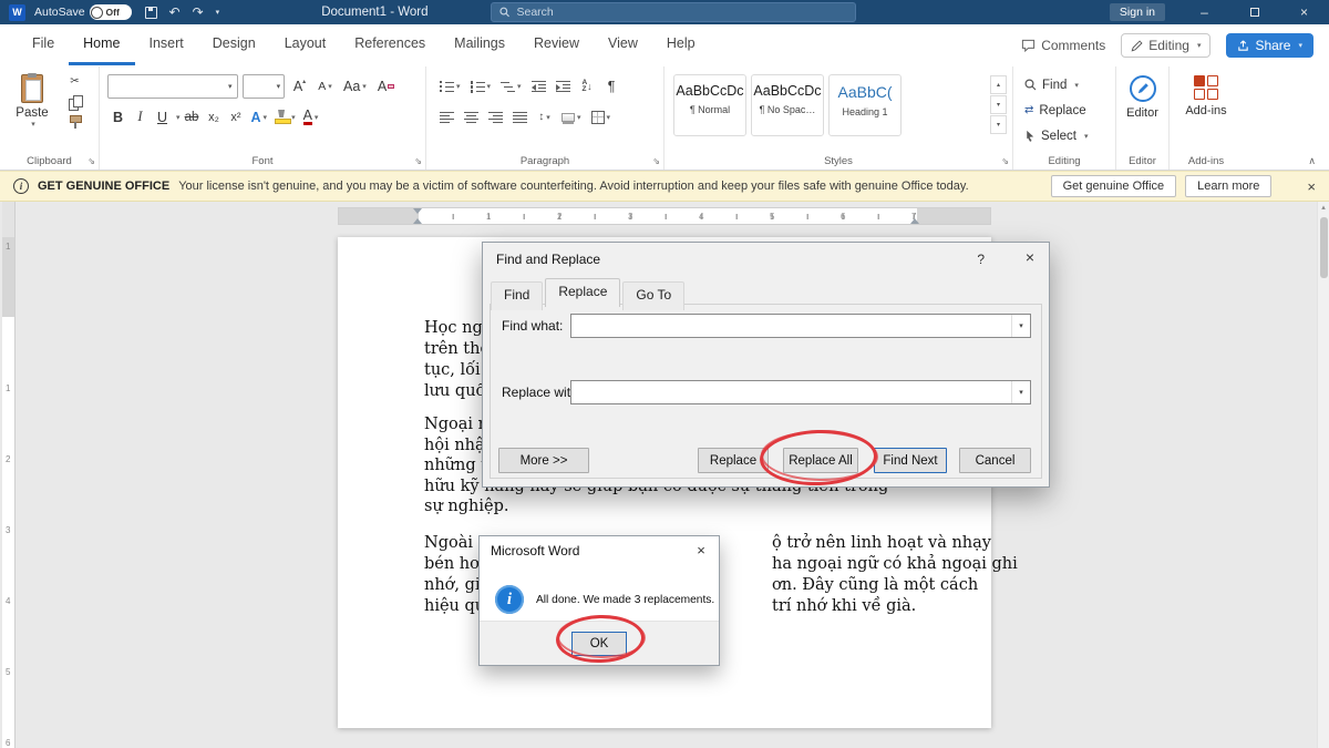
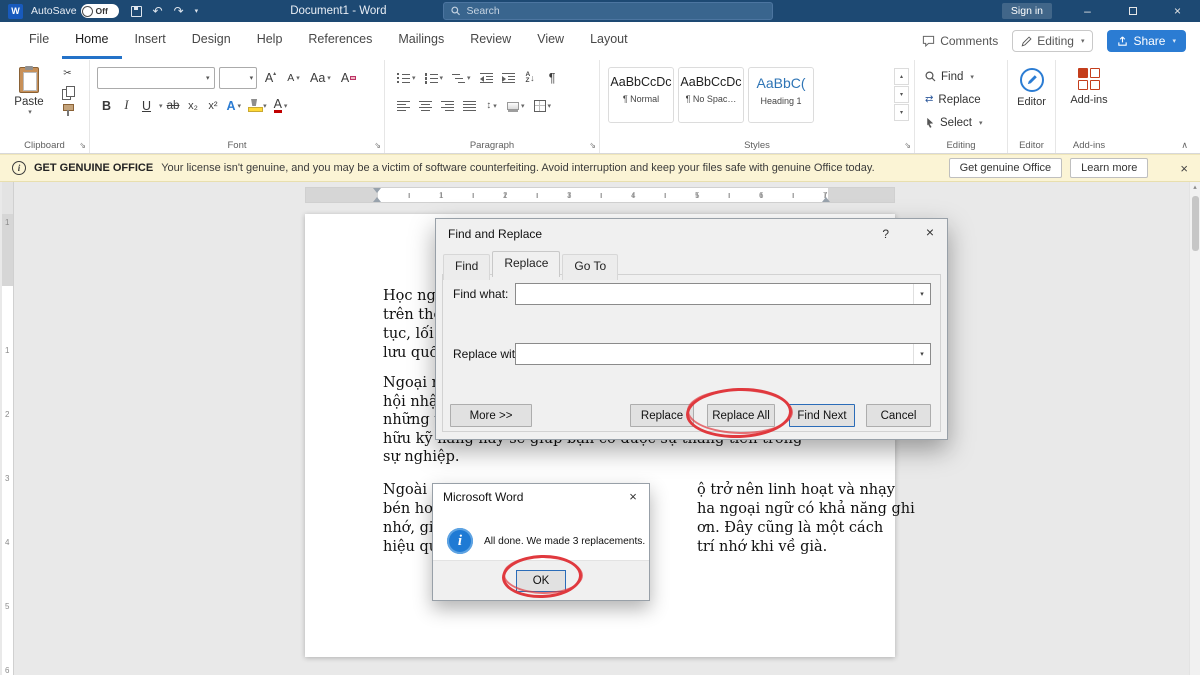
  W
  AutoSave
  Off
  ↶
  ↷
  Document1 - Word
  Search
  Sign in
  –
  ×
  File
  Home
  Insert
  Design
- Layout
+ Help
  References
  Mailings
  Review
  View
- Help
+ Layout
  Comments
  Editing
  Share
  Paste
  ✂
  Clipboard
  ⇘
  A
  A
  Aa
  A
  B
  I
  U
  ab
  x₂
  x²
  A
  A
  Font
  ⇘
  ↓
  ¶
  ↕
  Paragraph
  ⇘
  AaBbCcDc
  ¶ Normal
  AaBbCcDc
  ¶ No Spac…
  AaBbC(
  Heading 1
  Styles
  ⇘
  Find
  ⇄
  Replace
  Select
  Editing
  Editor
  Editor
  Add-ins
  Add-ins
  ∧
  i
  GET GENUINE OFFICE
  Your license isn't genuine, and you may be a victim of software counterfeiting. Avoid interruption and keep your files safe with genuine Office today.
  Get genuine Office
  Learn more
  ×
  1
  1
  2
  3
  4
  5
  6
  1
  2
  3
  4
  5
  6
  7
  Học ng
  trên th
  tục, lối
  lưu quố
  Ngoại
  hội nhậ
  những
  sự nghiệp.
  Ngoài
  ộ trở nên linh hoạt và nhạy
  bén hơ
- ha ngoại ngữ có khả ngoại ghi
+ ha ngoại ngữ có khả năng ghi
  nhớ, g
  ơn. Đây cũng là một cách
  hiệu q
  trí nhớ khi về già.
  Find and Replace
  ?
  ×
  Find
  Replace
  Go To
  Find what:
  Replace wit
  More >>
  Replace
  Replace All
  Find Next
  Cancel
  Microsoft Word
  ×
  i
  All done. We made 3 replacements.
  OK
